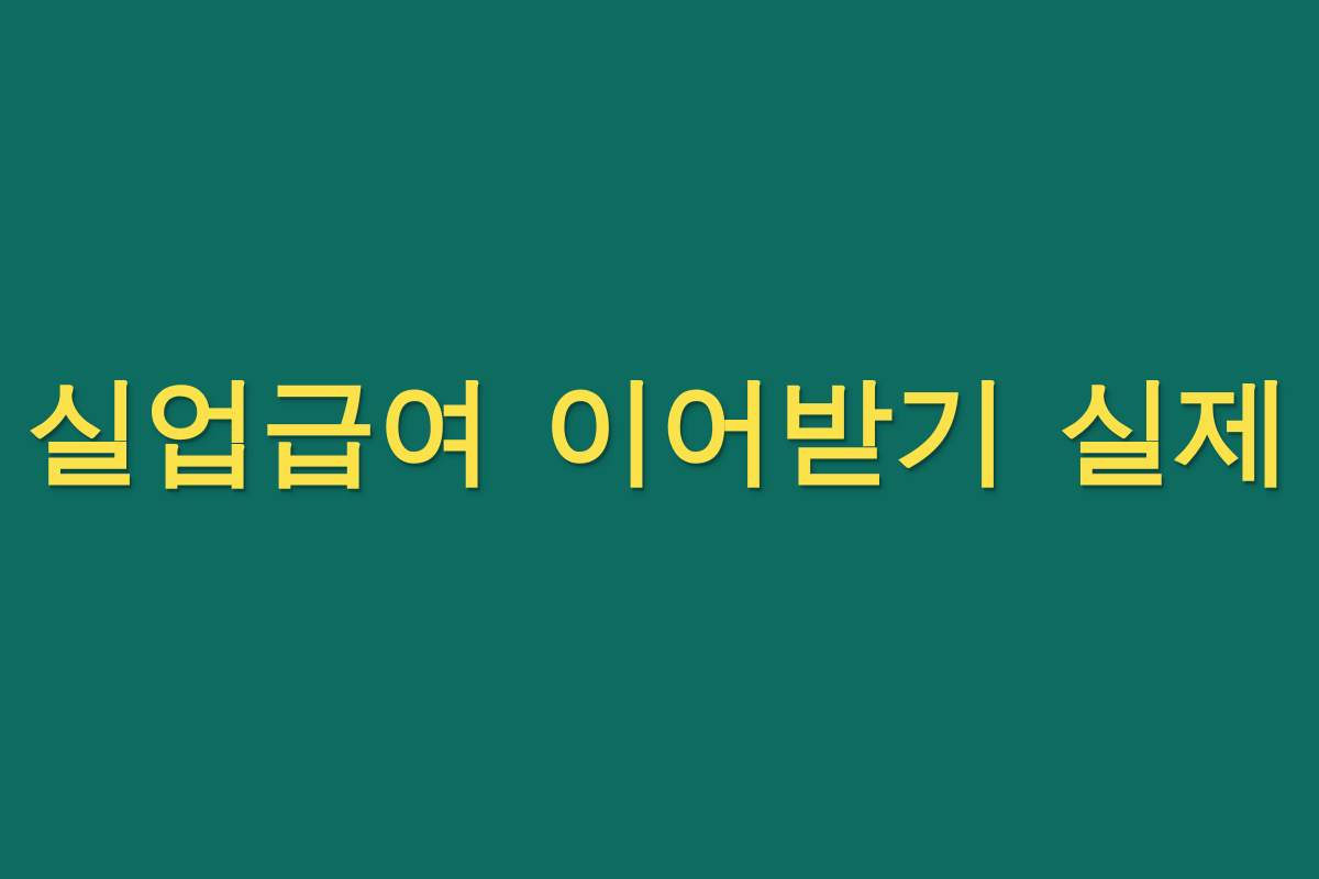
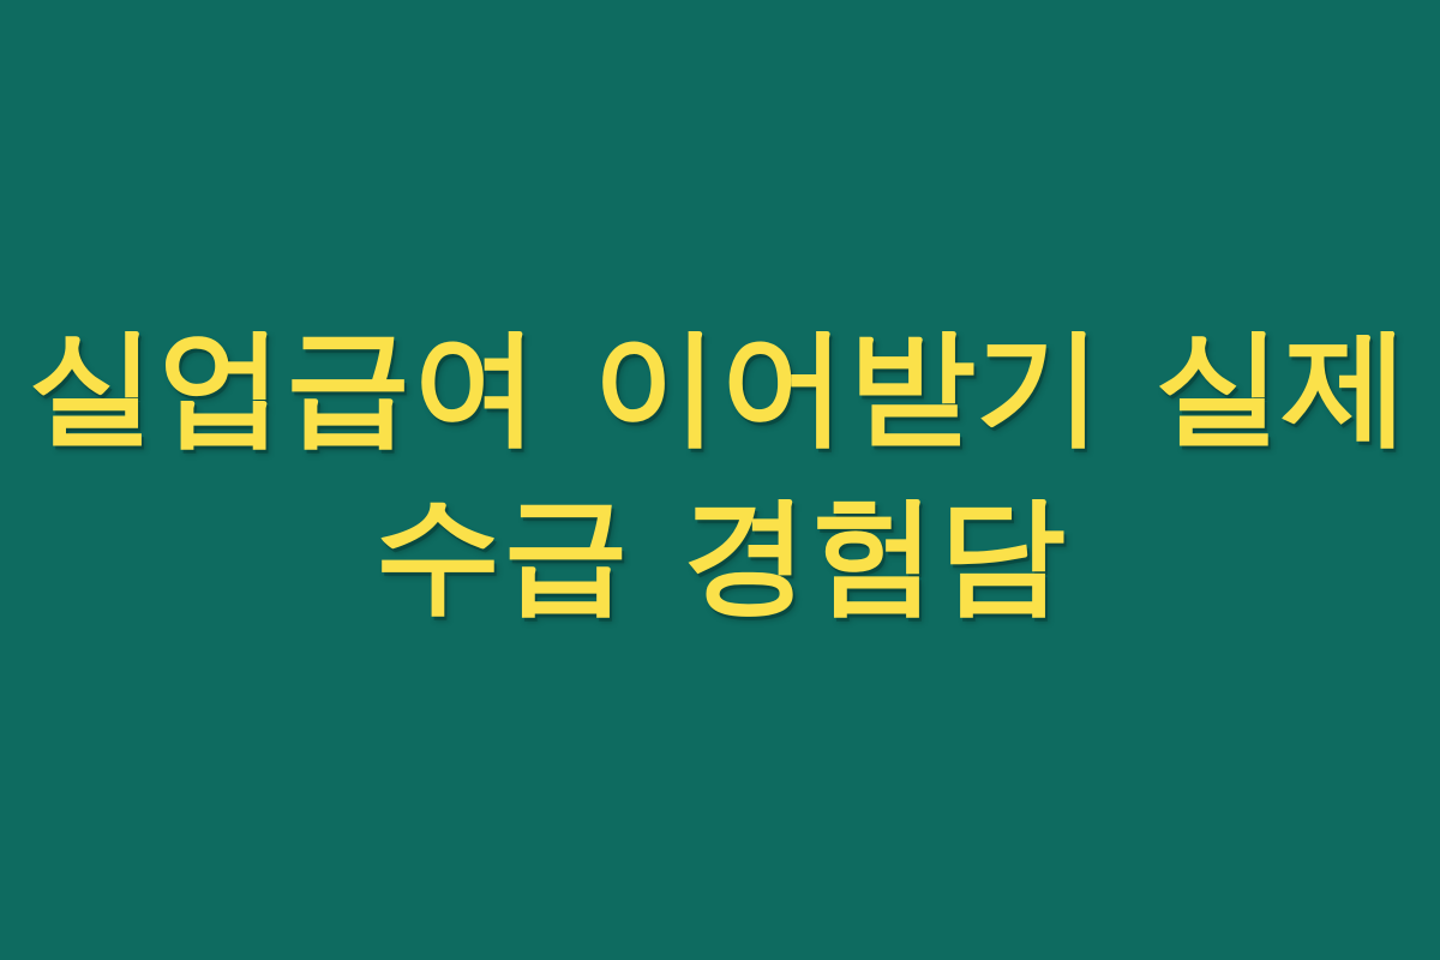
  실업급여 이어받기 실제
+ 수급 경험담
